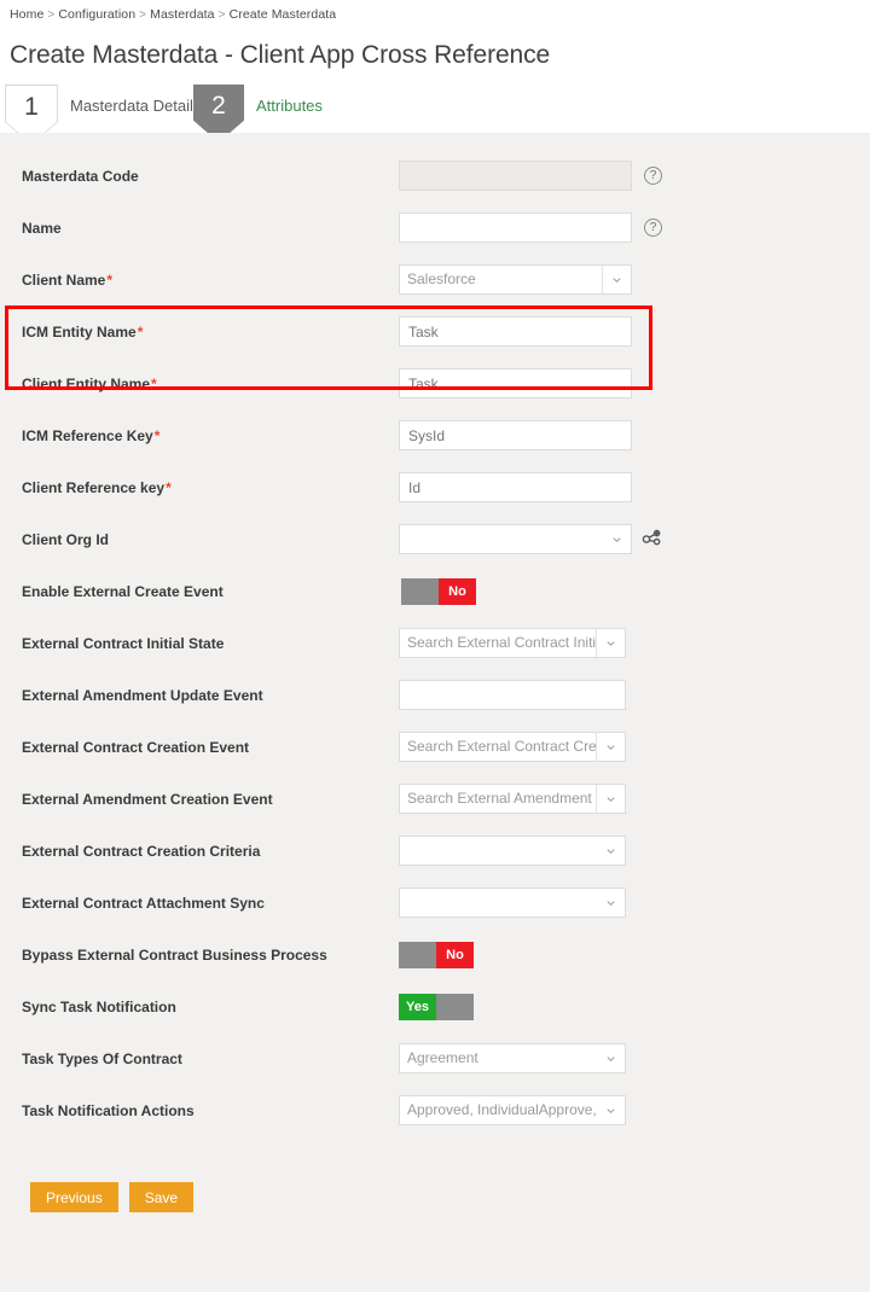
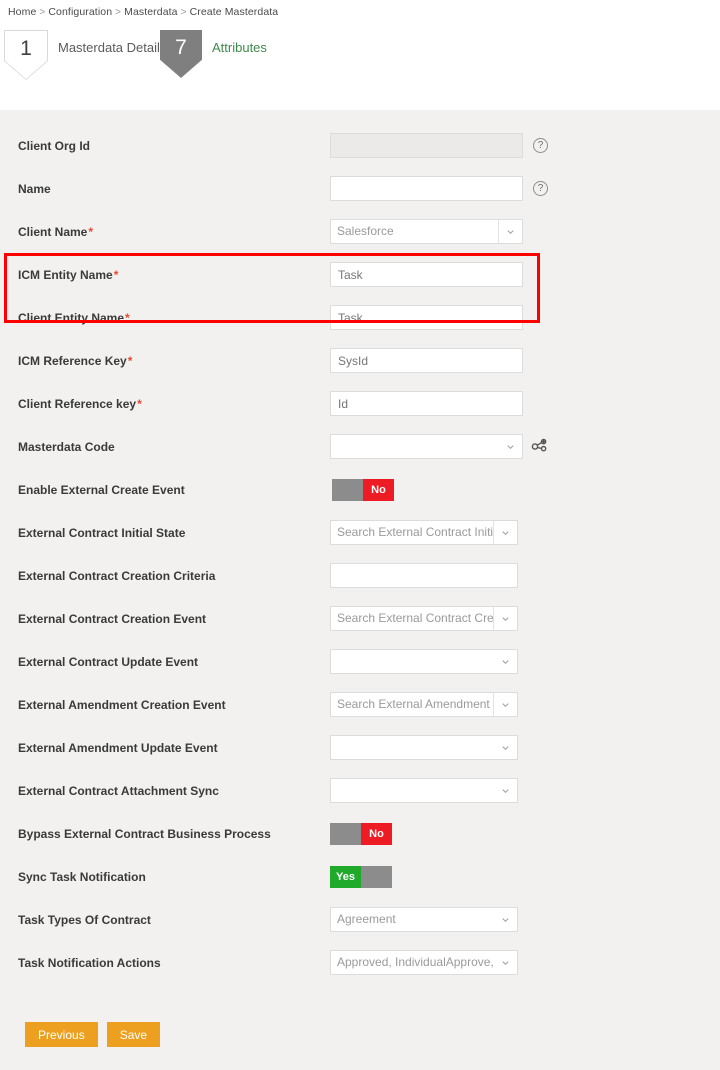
  Home > Configuration > Masterdata > Create Masterdata
- Create Masterdata - Client App Cross Reference
  1
  Masterdata Detail
- 2
+ 7
  Attributes
- Masterdata Code
+ Client Org Id
  ?
  Name
  ?
  Client Name*
  Salesforce
  ICM Entity Name*
  Task
  Client Entity Name*
  Task
  ICM Reference Key*
  SysId
  Client Reference key*
  Id
- Client Org Id
+ Masterdata Code
  Enable External Create Event
  No
  External Contract Initial State
  Search External Contract Initi
- External Amendment Update Event
+ External Contract Creation Criteria
  External Contract Creation Event
  Search External Contract Cre
+ External Contract Update Event
  External Amendment Creation Event
  Search External Amendment
- External Contract Creation Criteria
+ External Amendment Update Event
  External Contract Attachment Sync
  Bypass External Contract Business Process
  No
  Sync Task Notification
  Yes
  Task Types Of Contract
  Agreement
  Task Notification Actions
  Approved, IndividualApprove,
  Previous
  Save
